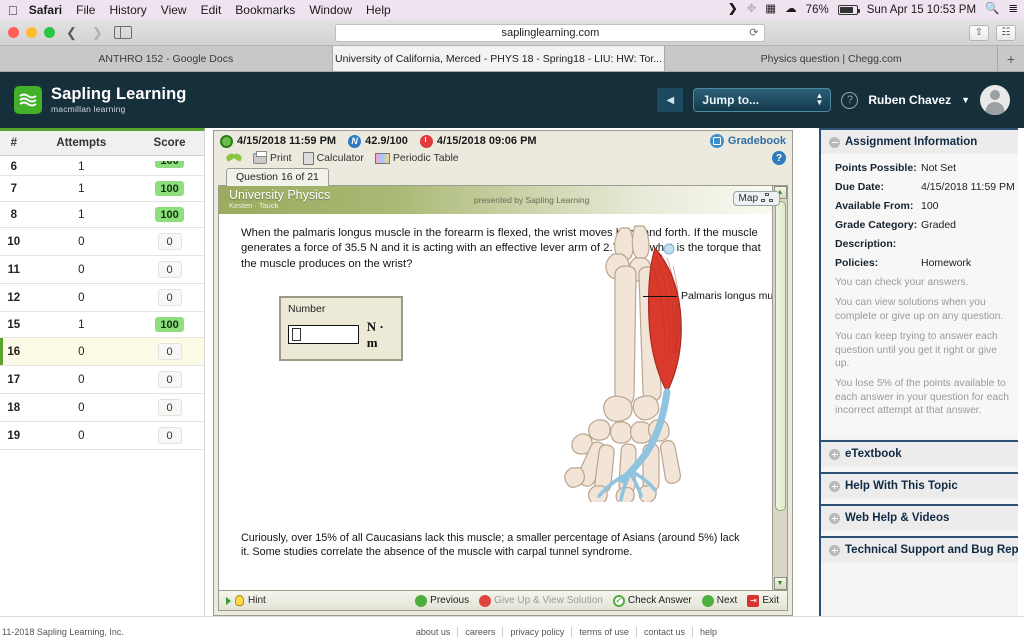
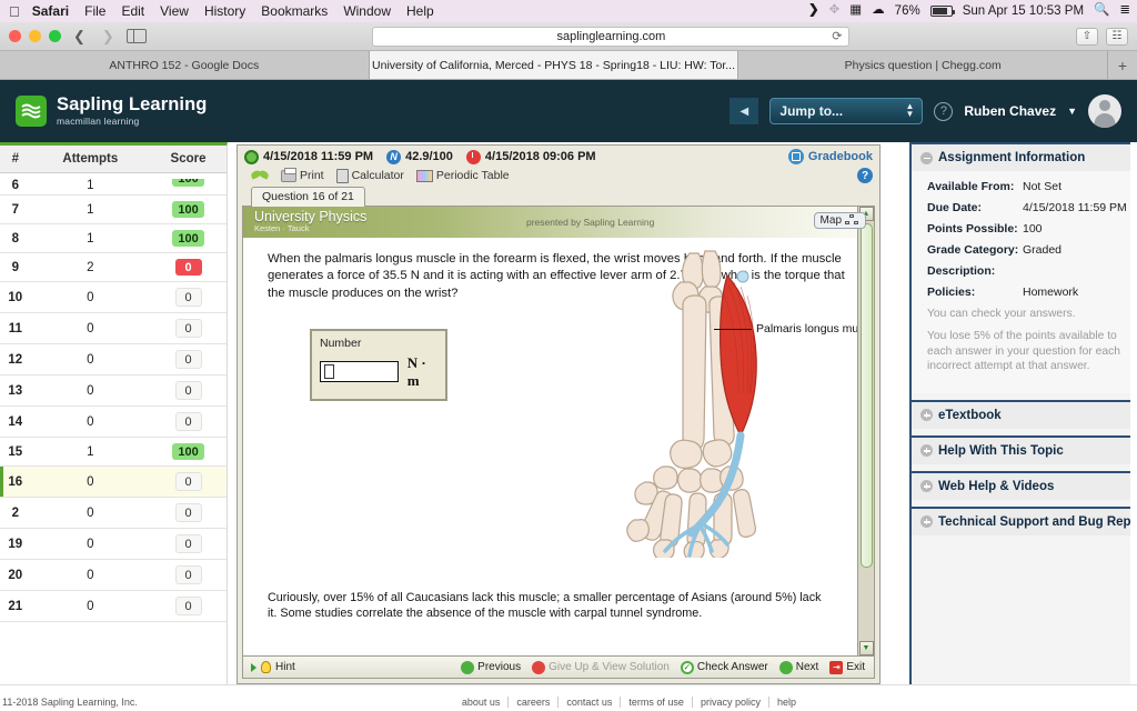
  
  Safari
  File
- History
+ Edit
  View
- Edit
+ History
  Bookmarks
  Window
  Help
  ❯
  ✥
  ▦
  ☁
  76%
  Sun Apr 15 10:53 PM
  🔍
  ≣
  ❮
  ❯
  saplinglearning.com
  ⟳
  ⇧
  ☷
  ANTHRO 152 - Google Docs
  University of California, Merced - PHYS 18 - Spring18 - LIU: HW: Tor...
  Physics question | Chegg.com
  +
  Sapling Learning
  macmillan learning
  ◀
  Jump to...
  ▲
  ▼
  ?
  Ruben Chavez
  ▼
  #	Attempts	Score
  6	1	100
  7	1	100
  8	1	100
+ 9	2	0
  10	0	0
  11	0	0
  12	0	0
+ 13	0	0
+ 14	0	0
  15	1	100
  16	0	0
- 17	0	0
+ 2	0	0
- 18	0	0
  19	0	0
+ 20	0	0
+ 21	0	0
  4/15/2018 11:59 PM
  N
  42.9/100
  4/15/2018 09:06 PM
  Gradebook
  Print
  Calculator
  Periodic Table
  ?
  Question 16 of 21
  University Physics
  Kesten · Tauck
  presented by Sapling Learning
  Map
  When the palmaris longus muscle in the forearm is flexed, the wrist movesnd forth. If the muscle generates a force of 35.5 N and it is acting with an effective lever arm of 2. wh is the torque that the muscle produces on the wrist?
  Number
  N · m
  Palmaris longus mu
  Curiously, over 15% of all Caucasians lack this muscle; a smaller percentage of Asians (around 5%) lack it. Some studies correlate the absence of the muscle with carpal tunnel syndrome.
  Hint
  Previous
  Give Up & View Solution
  Check Answer
  Next
  ⇥
  Exit
  Assignment Information
- Points Possible:
+ Available From:
  Not Set
  Due Date:
  4/15/2018 11:59 PM
- Available From:
+ Points Possible:
  100
  Grade Category:
  Graded
  Description:
  Policies:
  Homework
  You can check your answers.
- You can view solutions when you complete or give up on any question.
- You can keep trying to answer each question until you get it right or give up.
  You lose 5% of the points available to each answer in your question for each incorrect attempt at that answer.
  eTextbook
  Help With This Topic
  Web Help & Videos
  Technical Support and Bug Rep
  11-2018 Sapling Learning, Inc.
  about us
  careers
- privacy policy
+ contact us
  terms of use
- contact us
+ privacy policy
  help
